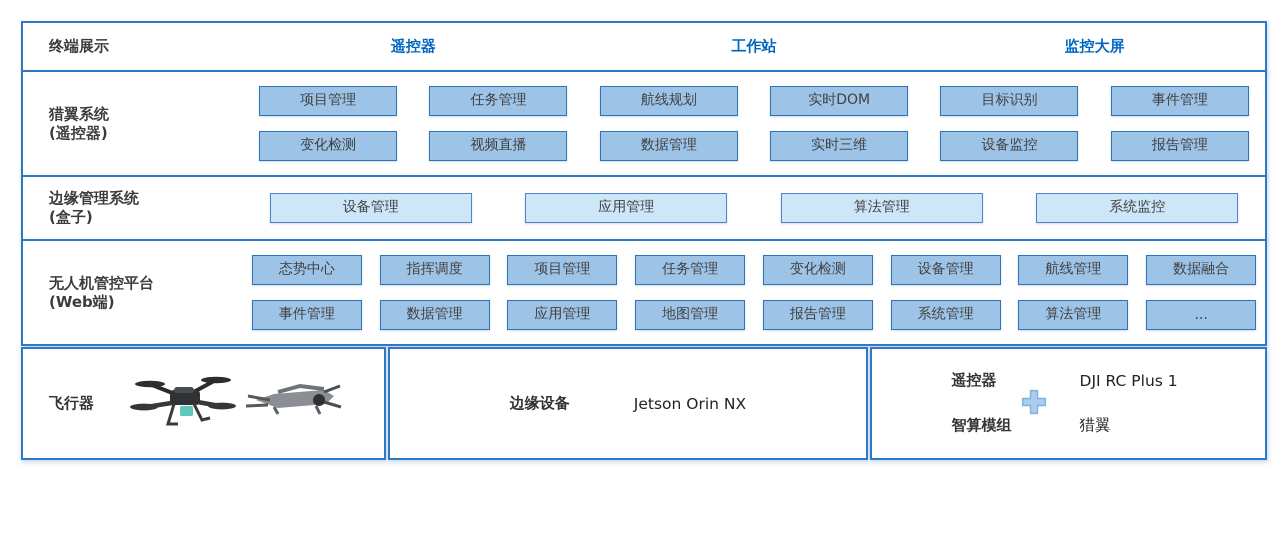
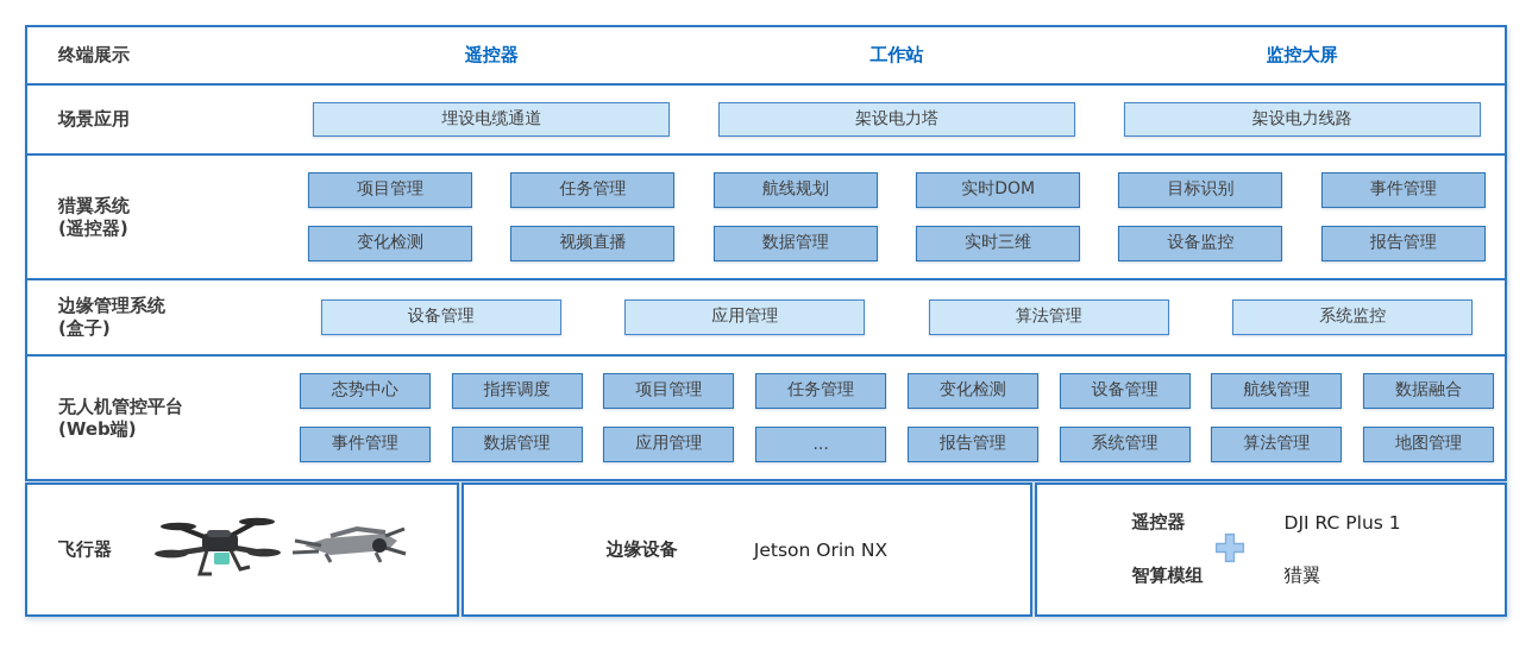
  终端展示
  遥控器
  工作站
  监控大屏
+ 场景应用
+ 埋设电缆通道
+ 架设电力塔
+ 架设电力线路
  猎翼系统
  (遥控器)
  项目管理
  任务管理
  航线规划
  实时DOM
  目标识别
  事件管理
  变化检测
  视频直播
  数据管理
  实时三维
  设备监控
  报告管理
  边缘管理系统
  (盒子)
  设备管理
  应用管理
  算法管理
  系统监控
  无人机管控平台
  (Web端)
  态势中心
  指挥调度
  项目管理
  任务管理
  变化检测
  设备管理
  航线管理
  数据融合
  事件管理
  数据管理
  应用管理
- 地图管理
+ ...
  报告管理
  系统管理
  算法管理
- ...
+ 地图管理
  飞行器
  边缘设备
  Jetson Orin NX
  遥控器
  DJI RC Plus 1
  智算模组
  猎翼
